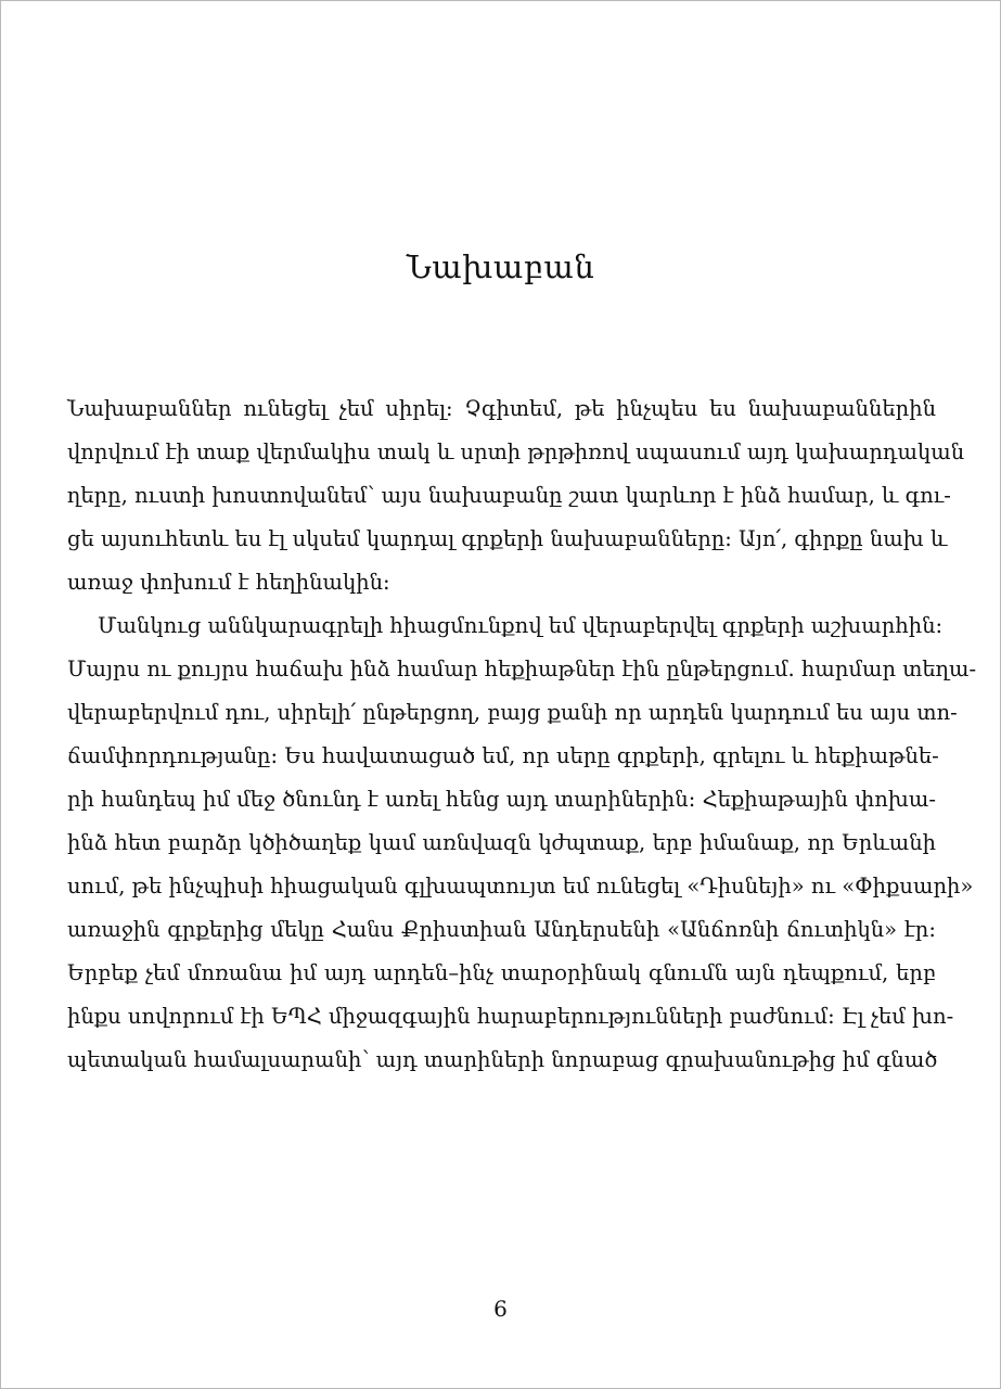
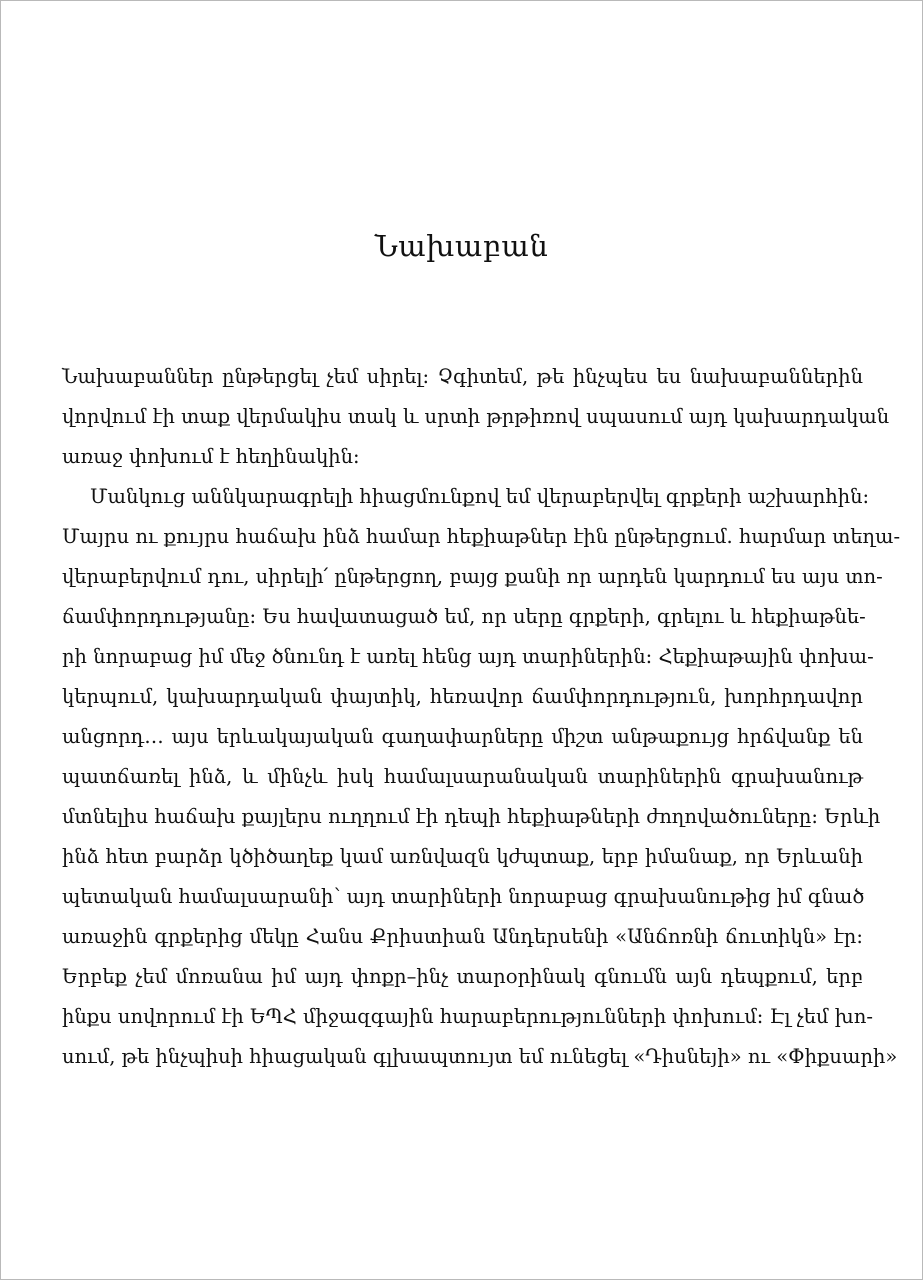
  Նախաբան
- Նախաբաններ ունեցել չեմ սիրել։ Չգիտեմ, թե ինչպես ես նախաբաններին
+ Նախաբաններ ընթերցել չեմ սիրել։ Չգիտեմ, թե ինչպես ես նախաբաններին
  վորվում էի տաք վերմակիս տակ և սրտի թրթիռով սպասում այդ կախարդական
- ղերը, ուստի խոստովանեմ՝ այս նախաբանը շատ կարևոր է ինձ համար, և գու-
- ցե այսուհետև ես էլ սկսեմ կարդալ գրքերի նախաբանները։ Այո՛, գիրքը նախ և
  առաջ փոխում է հեղինակին։
  Մանկուց աննկարագրելի հիացմունքով եմ վերաբերվել գրքերի աշխարհին։
  Մայրս ու քույրս հաճախ ինձ համար հեքիաթներ էին ընթերցում. հարմար տեղա-
  վերաբերվում դու, սիրելի՛ ընթերցող, բայց քանի որ արդեն կարդում ես այս տո-
  ճամփորդությանը։ Ես հավատացած եմ, որ սերը գրքերի, գրելու և հեքիաթնե-
- րի հանդեպ իմ մեջ ծնունդ է առել հենց այդ տարիներին։ Հեքիաթային փոխա-
+ րի նորաբաց իմ մեջ ծնունդ է առել հենց այդ տարիներին։ Հեքիաթային փոխա-
+ կերպում, կախարդական փայտիկ, հեռավոր ճամփորդություն, խորհրդավոր
+ անցորդ… այս երևակայական գաղափարները միշտ անթաքույց հրճվանք են
+ պատճառել ինձ, և մինչև իսկ համալսարանական տարիներին գրախանութ
+ մտնելիս հաճախ քայլերս ուղղում էի դեպի հեքիաթների ժողովածուները։ Երևի
  ինձ հետ բարձր կծիծաղեք կամ առնվազն կժպտաք, երբ իմանաք, որ Երևանի
- սում, թե ինչպիսի հիացական գլխապտույտ եմ ունեցել «Դիսնեյի» ու «Փիքսարի»
+ պետական համալսարանի՝ այդ տարիների նորաբաց գրախանութից իմ գնած
  առաջին գրքերից մեկը Հանս Քրիստիան Անդերսենի «Անճոռնի ճուտիկն» էր։
- Երբեք չեմ մոռանա իմ այդ արդեն–ինչ տարօրինակ գնումն այն դեպքում, երբ
+ Երբեք չեմ մոռանա իմ այդ փոքր–ինչ տարօրինակ գնումն այն դեպքում, երբ
- ինքս սովորում էի ԵՊՀ միջազգային հարաբերությունների բաժնում։ Էլ չեմ խո-
+ ինքս սովորում էի ԵՊՀ միջազգային հարաբերությունների փոխում։ Էլ չեմ խո-
- պետական համալսարանի՝ այդ տարիների նորաբաց գրախանութից իմ գնած
+ սում, թե ինչպիսի հիացական գլխապտույտ եմ ունեցել «Դիսնեյի» ու «Փիքսարի»
- 6
